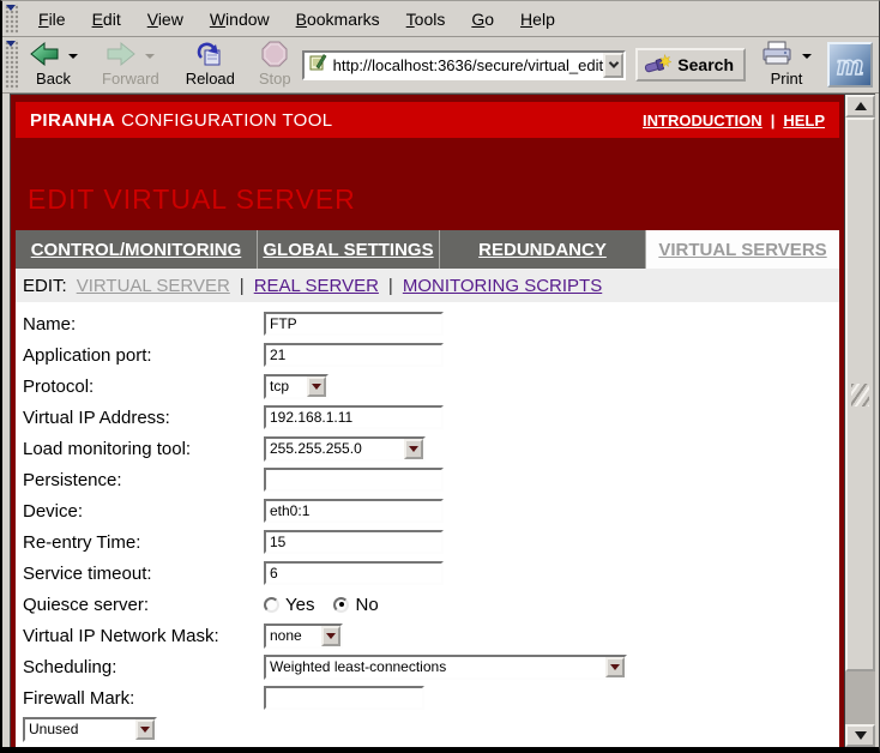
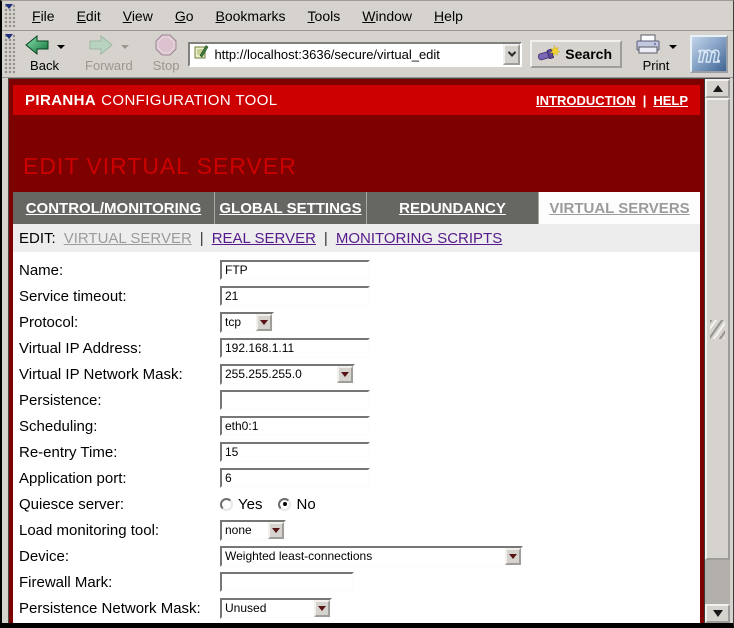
  File
  Edit
  View
- Window
+ Go
  Bookmarks
  Tools
- Go
+ Window
  Help
  Back
  Forward
- Reload
  Stop
  http://localhost:3636/secure/virtual_edit
  Search
  Print
  m
  PIRANHA CONFIGURATION TOOL
  INTRODUCTION
  |
  HELP
  EDIT VIRTUAL SERVER
  CONTROL/MONITORING
  GLOBAL SETTINGS
  REDUNDANCY
  VIRTUAL SERVERS
  EDIT:
  VIRTUAL SERVER
  |
  REAL SERVER
  |
  MONITORING SCRIPTS
  Name:
  FTP
- Application port:
+ Service timeout:
  21
  Protocol:
  tcp
  Virtual IP Address:
  192.168.1.11
- Load monitoring tool:
+ Virtual IP Network Mask:
  255.255.255.0
  Persistence:
- Device:
+ Scheduling:
  eth0:1
  Re-entry Time:
  15
- Service timeout:
+ Application port:
  6
  Quiesce server:
  Yes
  No
- Virtual IP Network Mask:
+ Load monitoring tool:
  none
- Scheduling:
+ Device:
  Weighted least-connections
  Firewall Mark:
+ Persistence Network Mask:
  Unused
